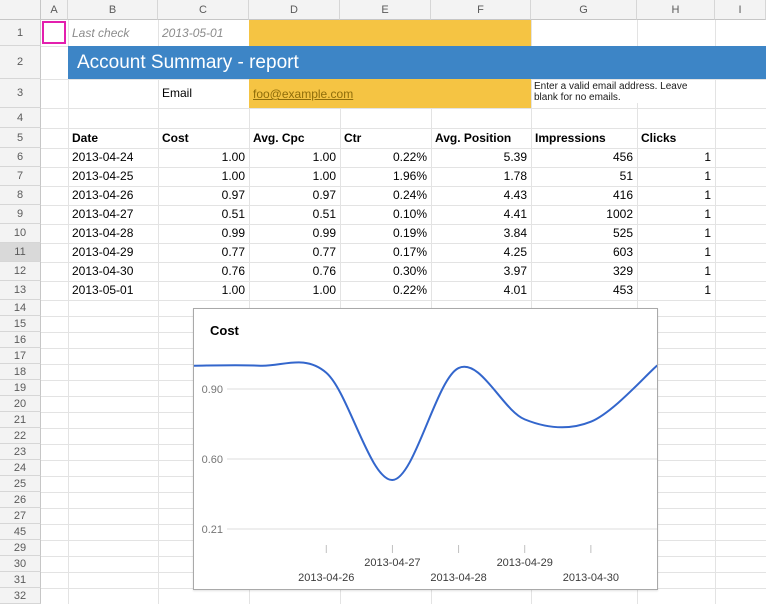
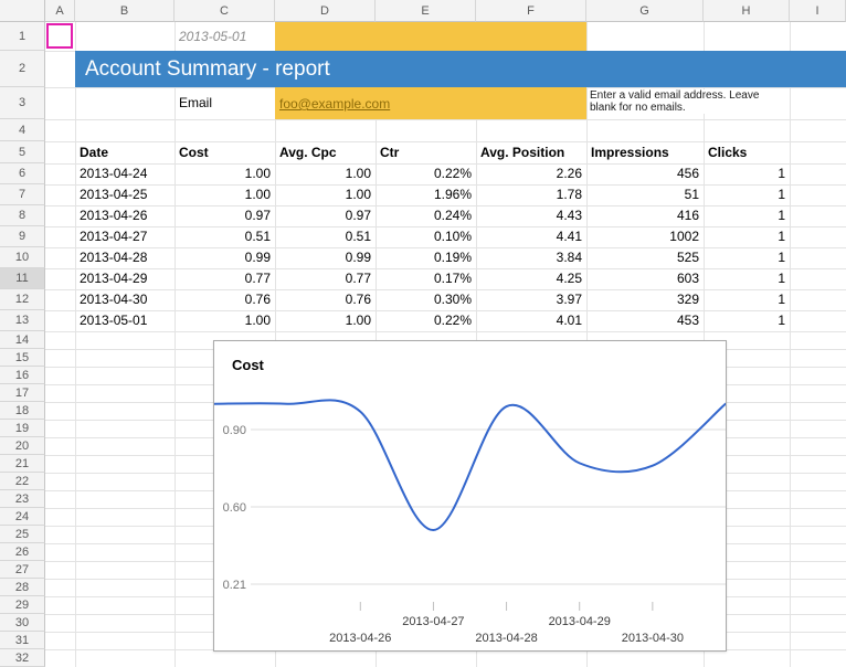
- Last check
  2013-05-01
  Account Summary - report
  Email
  foo@example.com
  Enter a valid email address. Leave blank for no emails.
  0.90
  0.60
  0.21
  2013-04-26
  2013-04-27
  2013-04-28
  2013-04-29
  2013-04-30
  Cost
  A
  B
  C
  D
  E
  F
  G
  H
  I
  1
  2
  3
  4
  5
  6
  7
  8
  9
  10
  11
  12
  13
  14
  15
  16
  17
  18
  19
  20
  21
  22
  23
  24
  25
  26
  27
- 45
+ 28
  29
  30
  31
  32
  Date
  Cost
  Avg. Cpc
  Ctr
  Avg. Position
  Impressions
  Clicks
  2013-04-24
  1.00
  1.00
  0.22%
- 5.39
+ 2.26
  456
  1
  2013-04-25
  1.00
  1.00
  1.96%
  1.78
  51
  1
  2013-04-26
  0.97
  0.97
  0.24%
  4.43
  416
  1
  2013-04-27
  0.51
  0.51
  0.10%
  4.41
  1002
  1
  2013-04-28
  0.99
  0.99
  0.19%
  3.84
  525
  1
  2013-04-29
  0.77
  0.77
  0.17%
  4.25
  603
  1
  2013-04-30
  0.76
  0.76
  0.30%
  3.97
  329
  1
  2013-05-01
  1.00
  1.00
  0.22%
  4.01
  453
  1
